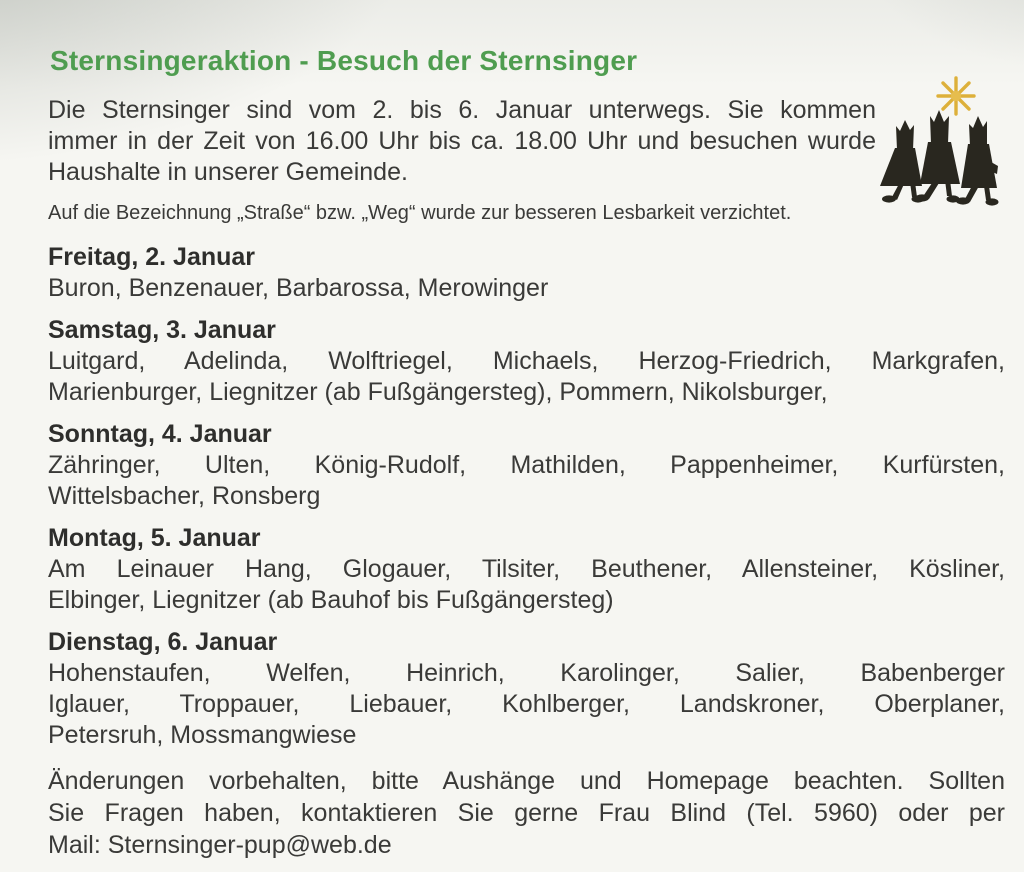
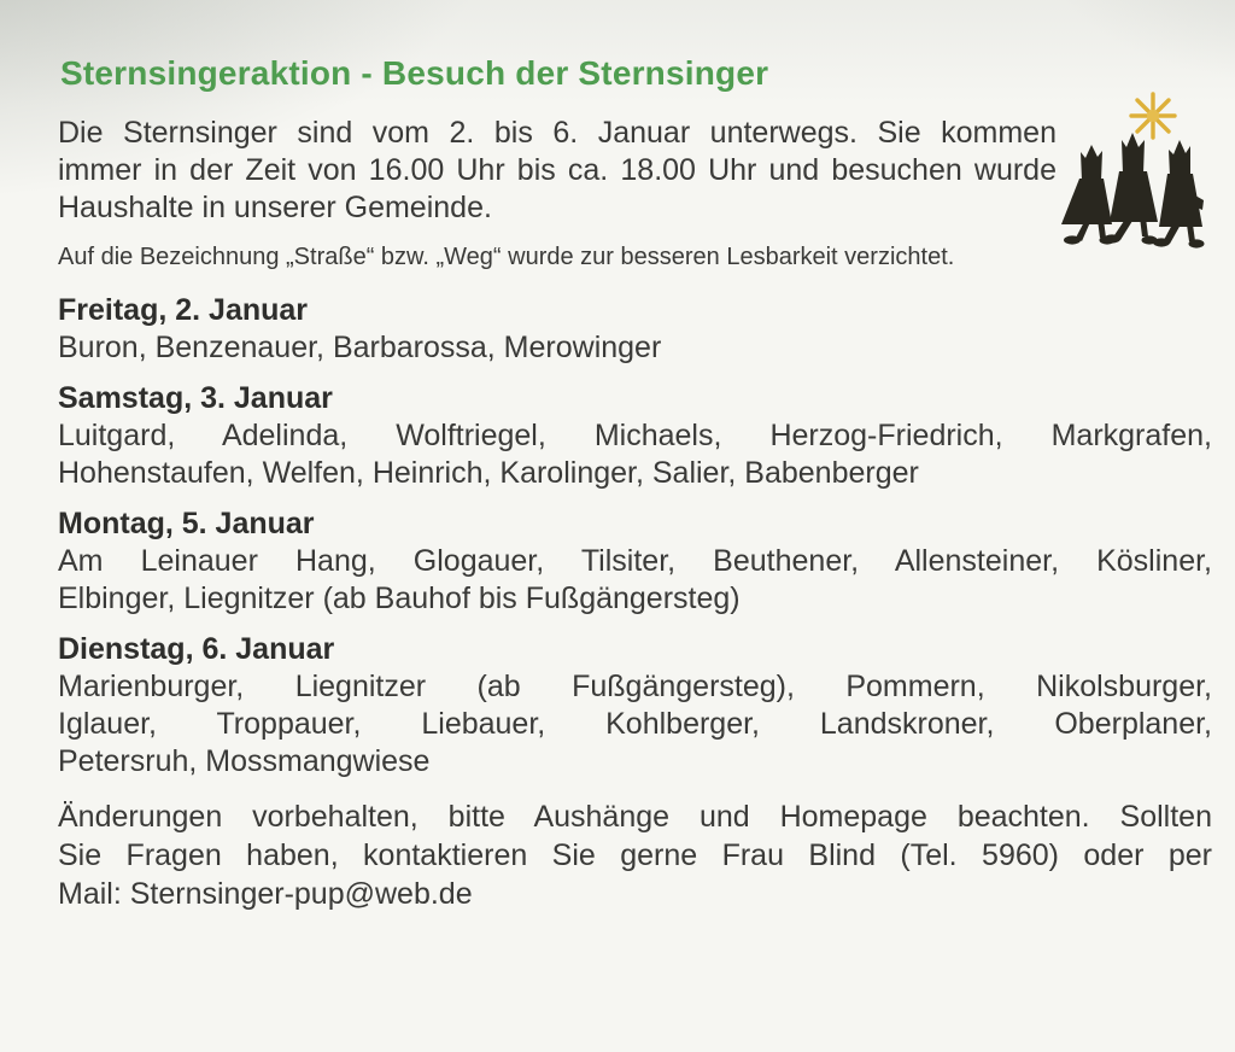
  Sternsingeraktion - Besuch der Sternsinger
  Die Sternsinger sind vom 2. bis 6. Januar unterwegs. Sie kommen
  immer in der Zeit von 16.00 Uhr bis ca. 18.00 Uhr und besuchen wurde
  Haushalte in unserer Gemeinde.
  Auf die Bezeichnung „Straße“ bzw. „Weg“ wurde zur besseren Lesbarkeit verzichtet.
  Freitag, 2. Januar
  Buron, Benzenauer, Barbarossa, Merowinger
  Samstag, 3. Januar
  Luitgard, Adelinda, Wolftriegel, Michaels, Herzog-Friedrich, Markgrafen,
- Marienburger, Liegnitzer (ab Fußgängersteg), Pommern, Nikolsburger,
+ Hohenstaufen, Welfen, Heinrich, Karolinger, Salier, Babenberger
- Sonntag, 4. Januar
- Zähringer, Ulten, König-Rudolf, Mathilden, Pappenheimer, Kurfürsten,
- Wittelsbacher, Ronsberg
  Montag, 5. Januar
  Am Leinauer Hang, Glogauer, Tilsiter, Beuthener, Allensteiner, Kösliner,
  Elbinger, Liegnitzer (ab Bauhof bis Fußgängersteg)
  Dienstag, 6. Januar
- Hohenstaufen, Welfen, Heinrich, Karolinger, Salier, Babenberger
+ Marienburger, Liegnitzer (ab Fußgängersteg), Pommern, Nikolsburger,
  Iglauer, Troppauer, Liebauer, Kohlberger, Landskroner, Oberplaner,
  Petersruh, Mossmangwiese
  Änderungen vorbehalten, bitte Aushänge und Homepage beachten. Sollten
  Sie Fragen haben, kontaktieren Sie gerne Frau Blind (Tel. 5960) oder per
  Mail: Sternsinger-pup@web.de
